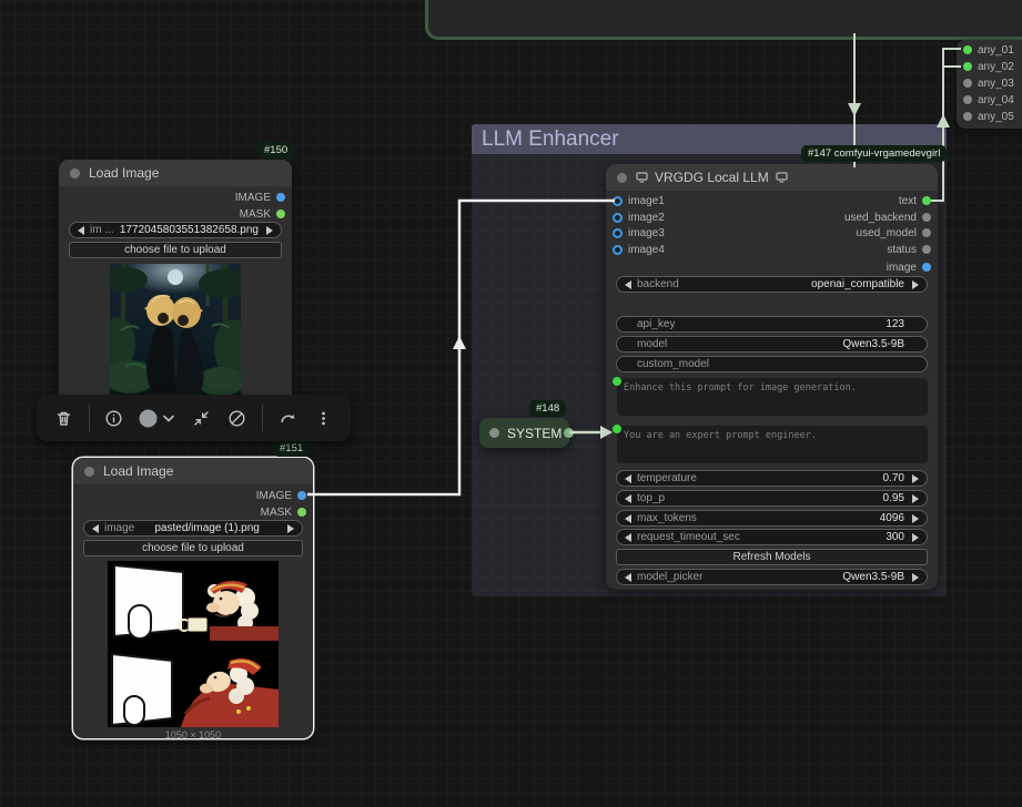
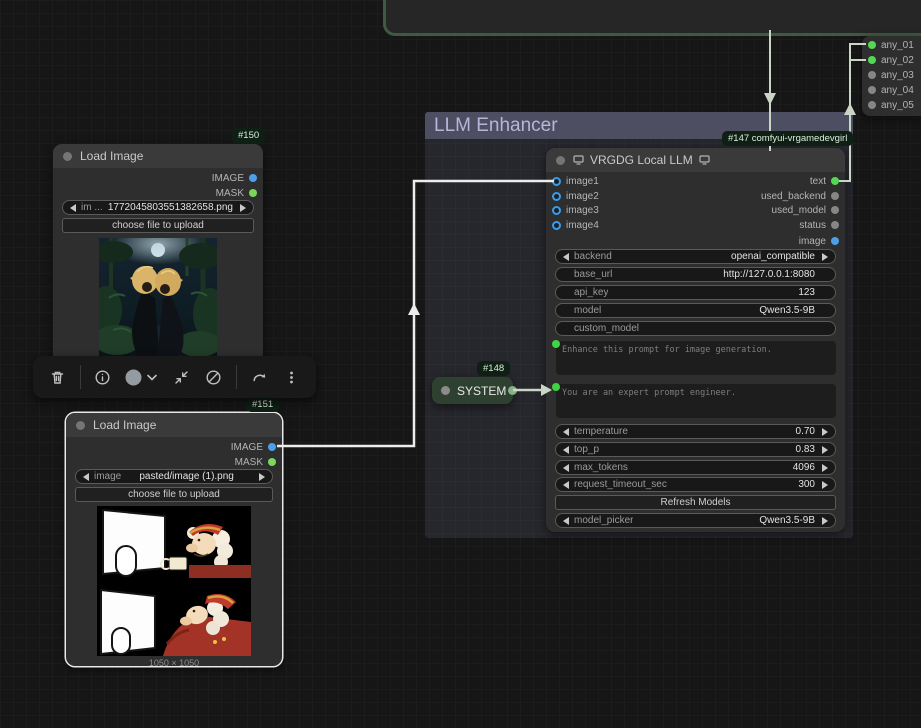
  LLM Enhancer
  any_01
  any_02
  any_03
  any_04
  any_05
  #150
  Load Image
  IMAGE
  MASK
  im ...
  1772045803551382658.png
  choose file to upload
  #151
  Load Image
  IMAGE
  MASK
  image
  pasted/image (1).png
  choose file to upload
  1050 × 1050
  #147 comfyui-vrgamedevgirl
  VRGDG Local LLM
  image1
  image2
  image3
  image4
  text
  used_backend
  used_model
  status
  image
  backend
  openai_compatible
+ base_url
+ http://127.0.0.1:8080
  api_key
  123
  model
  Qwen3.5-9B
  custom_model
  Enhance this prompt for image generation.
  You are an expert prompt engineer.
  temperature
  0.70
  top_p
- 0.95
+ 0.83
  max_tokens
  4096
  request_timeout_sec
  300
  Refresh Models
  model_picker
  Qwen3.5-9B
  #148
  SYSTEM
